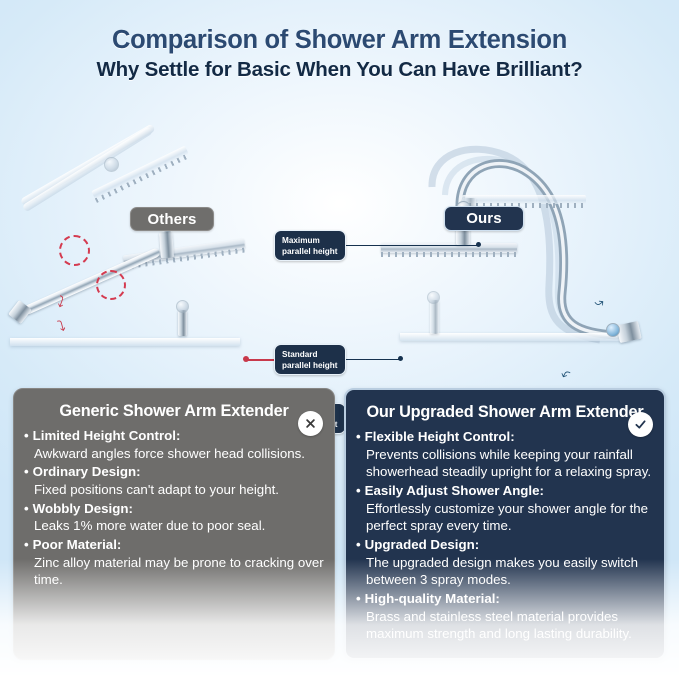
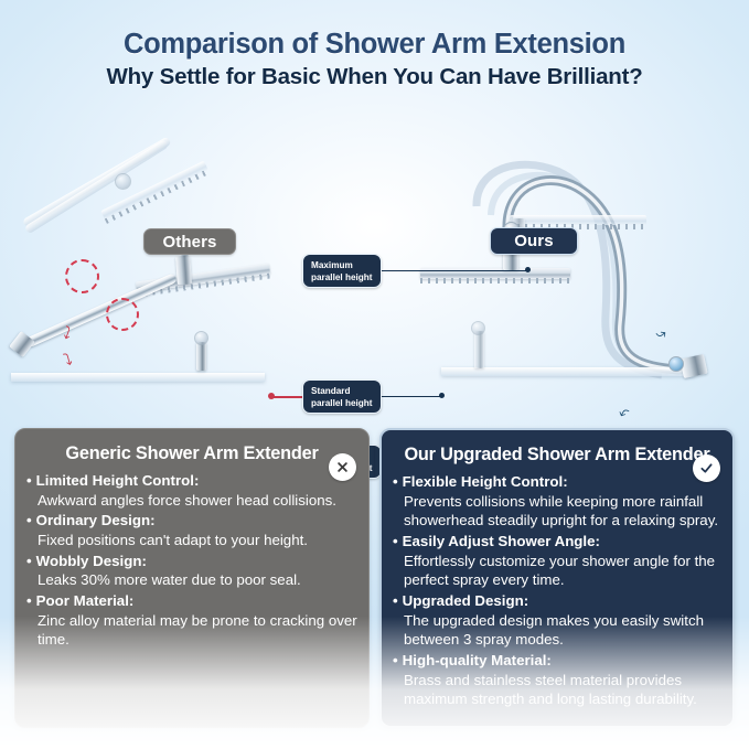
  Comparison of Shower Arm Extension
  Why Settle for Basic When You Can Have Brilliant?
  Others
  Ours
  Maximum
  parallel height
  Standard
  parallel height
  Generic Shower Arm Extender
  Limited Height Control:
  Awkward angles force shower head collisions.
  Ordinary Design:
  Fixed positions can't adapt to your height.
  Wobbly Design:
- Leaks 1% more water due to poor seal.
+ Leaks 30% more water due to poor seal.
  Poor Material:
  Our Upgraded Shower Arm Extende
  Flexible Height Control:
- Prevents collisions while keeping your rainfall showerhead steadily upright for a relaxing spray.
+ Prevents collisions while keeping more rainfall showerhead steadily upright for a relaxing spray.
  Easily Adjust Shower Angle:
  Effortlessly customize your shower angle for the perfect spray every time.
  Upgraded Design:
